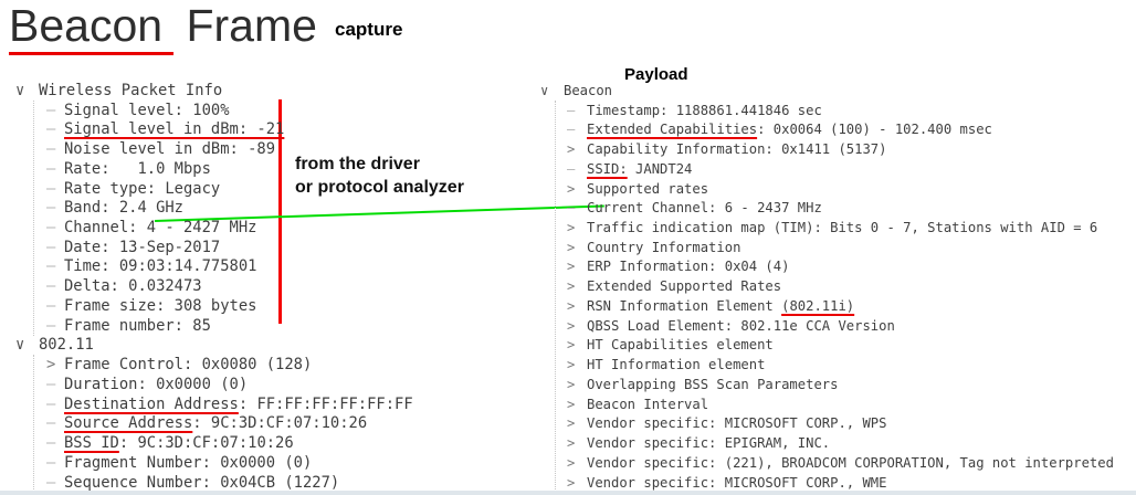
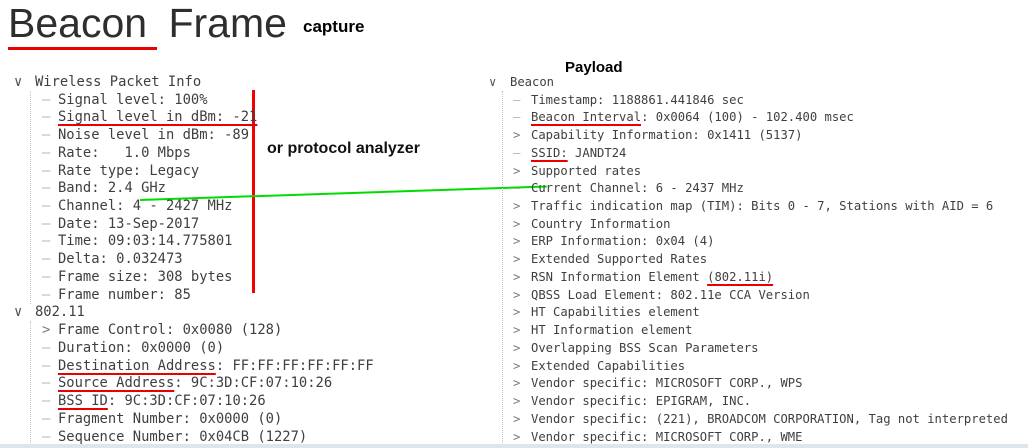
  Beacon Frame
  capture
  Payload
- from the driver
  or protocol analyzer
  ∨
  Wireless Packet Info
  –
  Signal level: 100%
  –
  Signal level in dBm: -21
  –
  Noise level in dBm: -89
  –
  Rate: 1.0 Mbps
  –
  Rate type: Legacy
  –
  Band: 2.4 GHz
  –
  Channel: 4 - 2427 MHz
  –
  Date: 13-Sep-2017
  –
  Time: 09:03:14.775801
  –
  Delta: 0.032473
  –
  Frame size: 308 bytes
  –
  Frame number: 85
  ∨
  802.11
  >
  Frame Control: 0x0080 (128)
  –
  Duration: 0x0000 (0)
  –
  Destination Address
  : FF:FF:FF:FF:FF:FF
  –
  Source Address
  : 9C:3D:CF:07:10:26
  –
  BSS ID
  : 9C:3D:CF:07:10:26
  –
  Fragment Number: 0x0000 (0)
  –
  Sequence Number: 0x04CB (1227)
  ∨
  Beacon
  –
  Timestamp: 1188861.441846 sec
  –
- Extended Capabilities
+ Beacon Interval
  : 0x0064 (100) - 102.400 msec
  >
  Capability Information: 0x1411 (5137)
  –
  SSID:
  JANDT24
  >
  Supported rates
  –
  Current Channel: 6 - 2437 MHz
  >
  Traffic indication map (TIM): Bits 0 - 7, Stations with AID = 6
  >
  Country Information
  >
  ERP Information: 0x04 (4)
  >
  Extended Supported Rates
  >
  RSN Information Element
  (802.11i)
  >
  QBSS Load Element: 802.11e CCA Version
  >
  HT Capabilities element
  >
  HT Information element
  >
  Overlapping BSS Scan Parameters
  >
- Beacon Interval
+ Extended Capabilities
  >
  Vendor specific: MICROSOFT CORP., WPS
  >
  Vendor specific: EPIGRAM, INC.
  >
  Vendor specific: (221), BROADCOM CORPORATION, Tag not interpreted
  >
  Vendor specific: MICROSOFT CORP., WME
